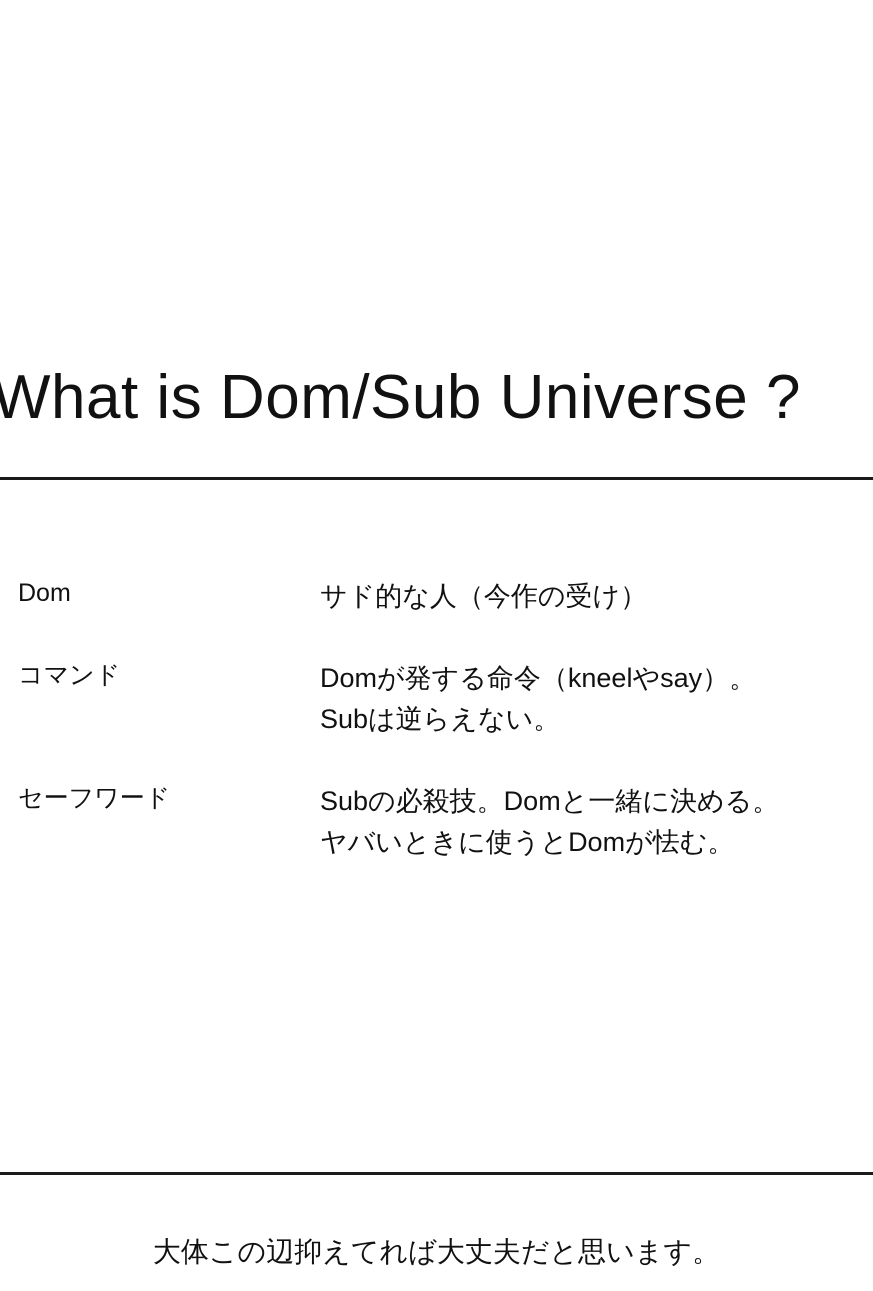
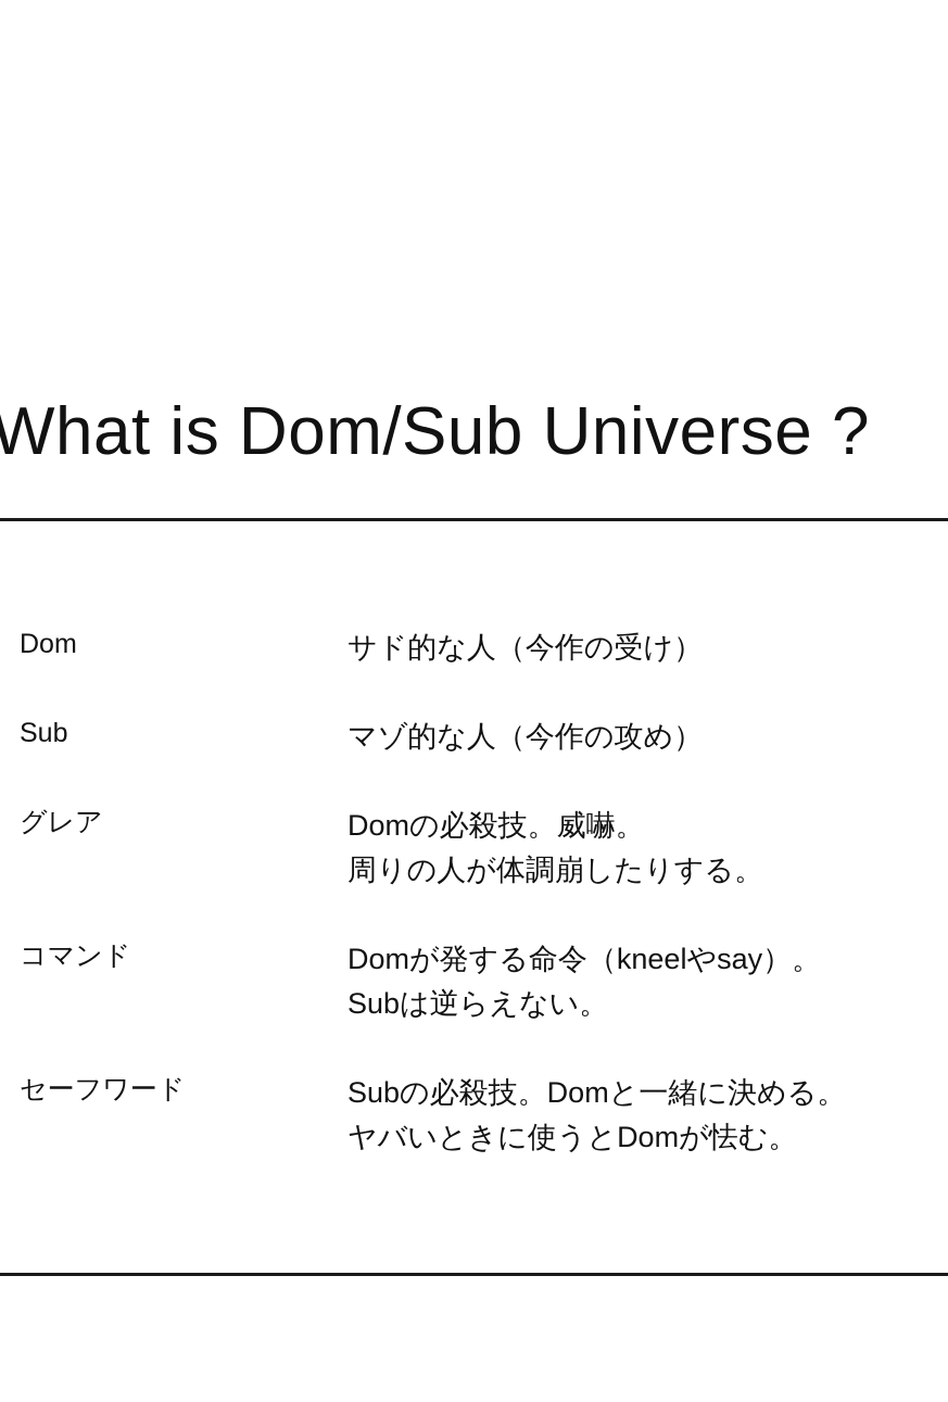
  What is Dom/Sub Universe ?
  Dom
  サド的な人（今作の受け）
+ Sub
+ マゾ的な人（今作の攻め）
+ グレア
+ Domの必殺技。威嚇。
+ 周りの人が体調崩したりする。
  コマンド
  Domが発する命令（kneelやsay）。
  Subは逆らえない。
  セーフワード
  Subの必殺技。Domと一緒に決める。
  ヤバいときに使うとDomが怯む。
- 大体この辺抑えてれば大丈夫だと思います。
